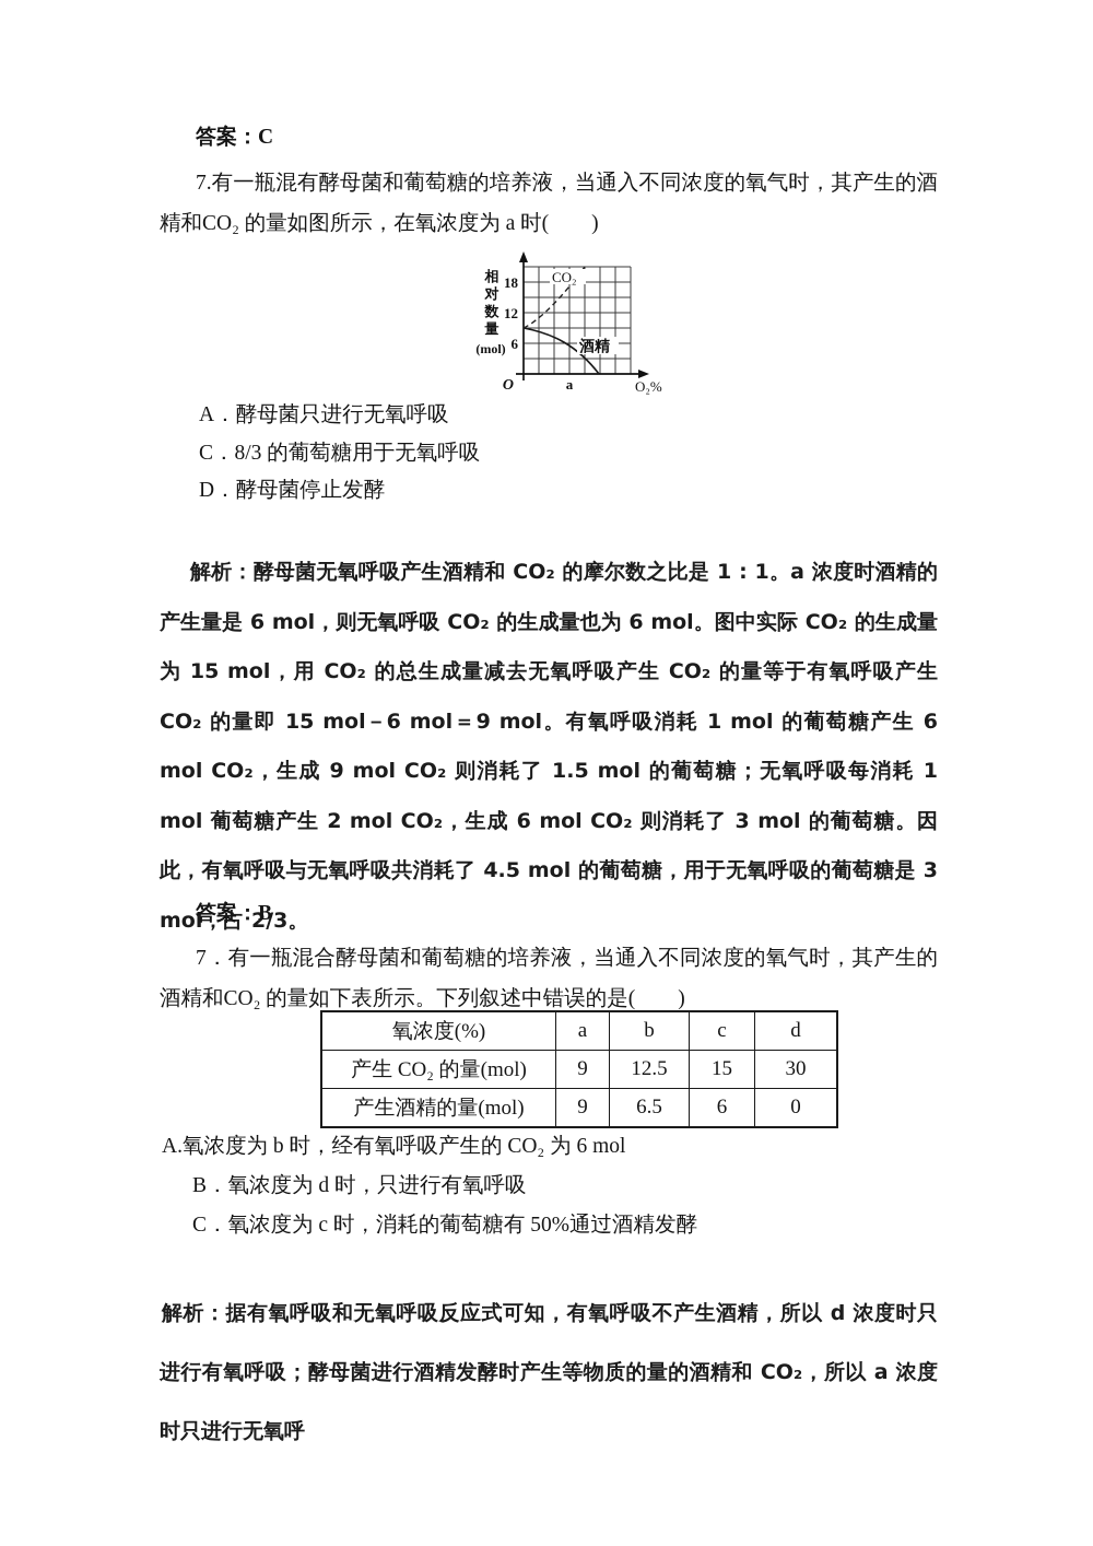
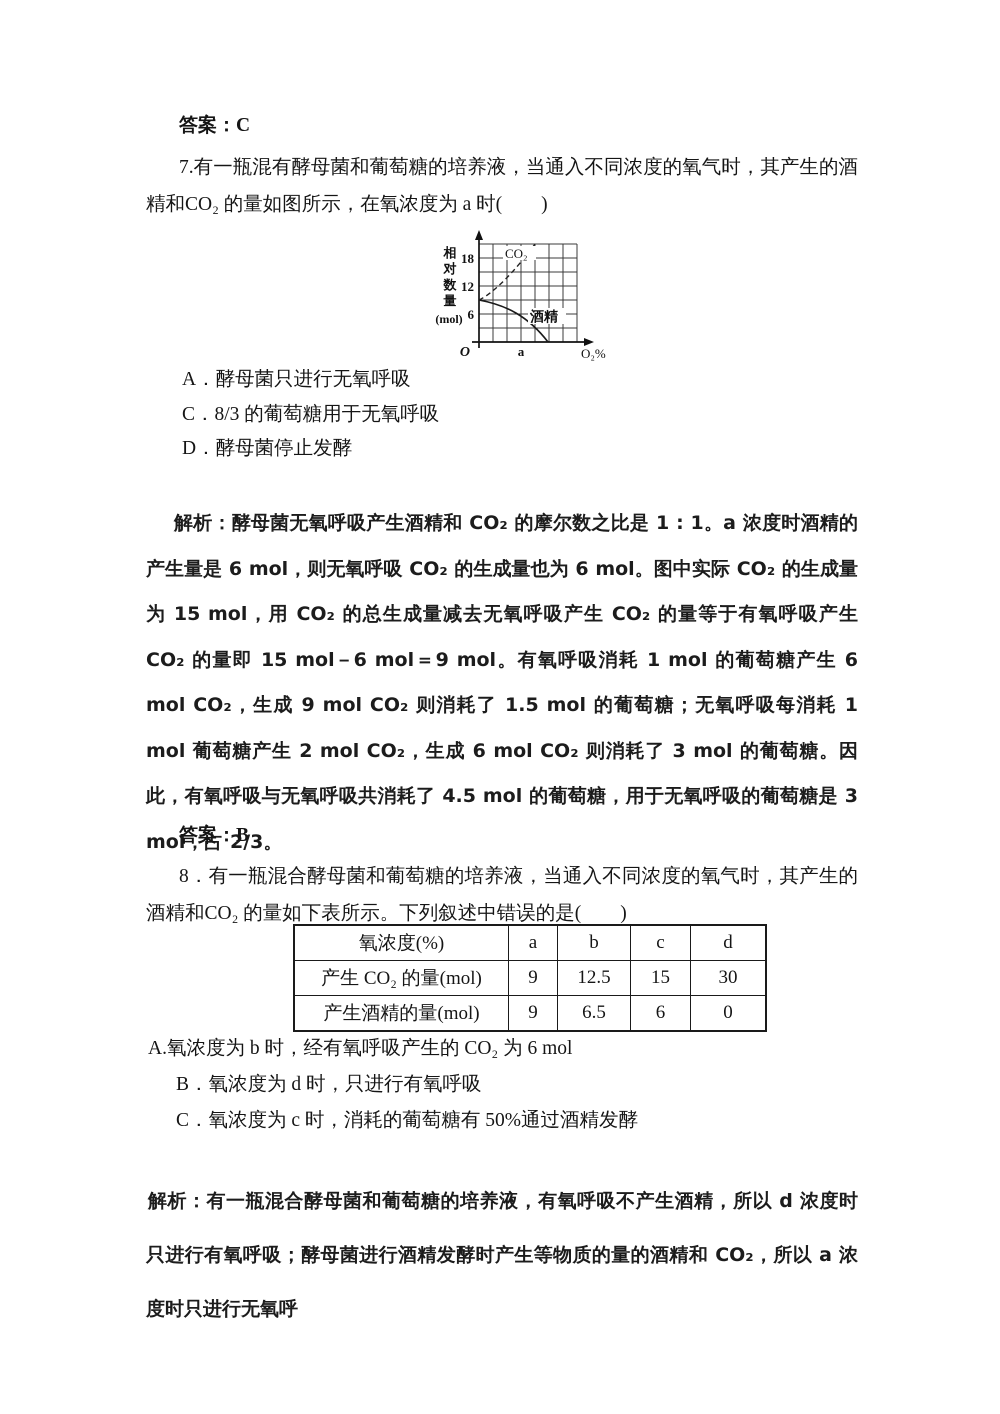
  答案：C
  7.有一瓶混有酵母菌和葡萄糖的培养液，当通入不同浓度的氧气时，其产生的酒精和CO₂ 的量如图所示，在氧浓度为 a 时( )
  相
  对
  数
  量
  (mol)
  18
  12
  6
  O
  a
  O₂%
  CO₂
  酒精
  A．酵母菌只进行无氧呼吸
  C．8/3 的葡萄糖用于无氧呼吸
  D．酵母菌停止发酵
  解析：酵母菌无氧呼吸产生酒精和 CO₂ 的摩尔数之比是 1 : 1。a 浓度时酒精的产生量是 6 mol，则无氧呼吸 CO₂ 的生成量也为 6 mol。图中实际 CO₂ 的生成量为 15 mol，用 CO₂ 的总生成量减去无氧呼吸产生 CO₂ 的量等于有氧呼吸产生 CO₂ 的量即 15 mol－6 mol＝9 mol。有氧呼吸消耗 1 mol 的葡萄糖产生 6 mol CO₂，生成 9 mol CO₂ 则消耗了 1.5 mol 的葡萄糖；无氧呼吸每消耗 1 mol 葡萄糖产生 2 mol CO₂，生成 6 mol CO₂ 则消耗了 3 mol 的葡萄糖。因此，有氧呼吸与无氧呼吸共消耗了 4.5 mol 的葡萄糖，用于无氧呼吸的葡萄糖是 3 mol，占 2/3。
  答案：B
- 7．有一瓶混合酵母菌和葡萄糖的培养液，当通入不同浓度的氧气时，其产生的酒精和CO₂ 的量如下表所示。下列叙述中错误的是( )
+ 8．有一瓶混合酵母菌和葡萄糖的培养液，当通入不同浓度的氧气时，其产生的酒精和CO₂ 的量如下表所示。下列叙述中错误的是( )
  氧浓度(%)	a	b	c	d
  产生 CO₂ 的量(mol)	9	12.5	15	30
  产生酒精的量(mol)	9	6.5	6	0
  A.氧浓度为 b 时，经有氧呼吸产生的 CO₂ 为 6 mol
  B．氧浓度为 d 时，只进行有氧呼吸
  C．氧浓度为 c 时，消耗的葡萄糖有 50%通过酒精发酵
- 解析：据有氧呼吸和无氧呼吸反应式可知，有氧呼吸不产生酒精，所以 d 浓度时只进行有氧呼吸；酵母菌进行酒精发酵时产生等物质的量的酒精和 CO₂，所以 a 浓度时只进行无氧呼
+ 解析：有一瓶混合酵母菌和葡萄糖的培养液，有氧呼吸不产生酒精，所以 d 浓度时只进行有氧呼吸；酵母菌进行酒精发酵时产生等物质的量的酒精和 CO₂，所以 a 浓度时只进行无氧呼
